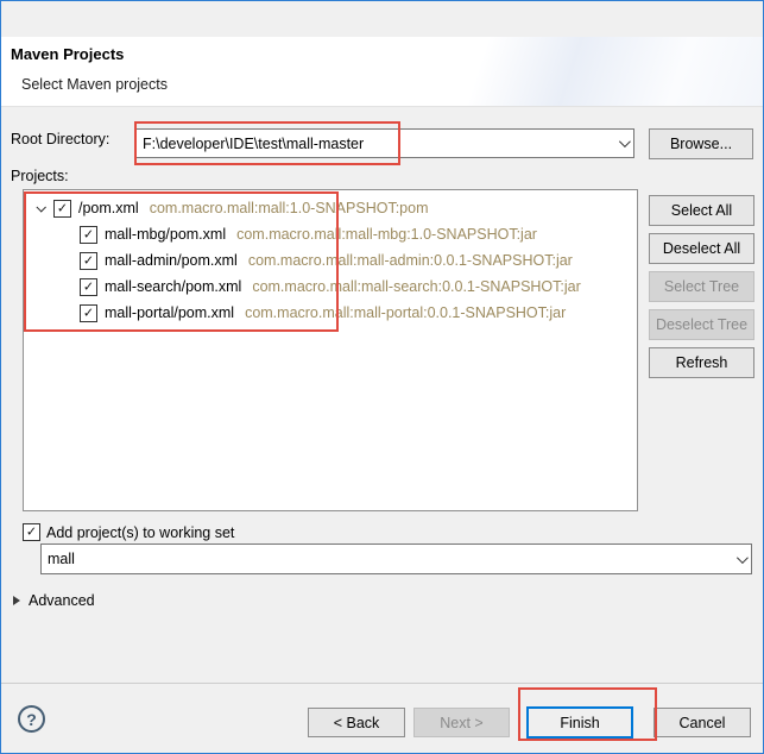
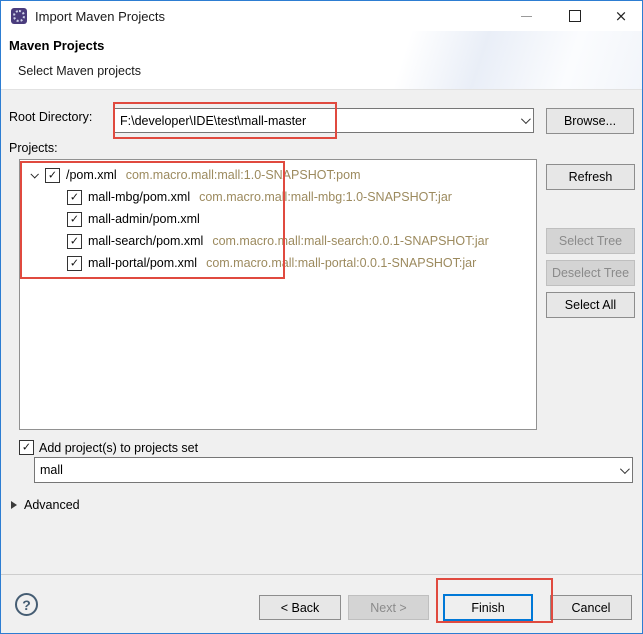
+ Import Maven Projects
+ ×
  Maven Projects
  Select Maven projects
  Root Directory:
  F:\developer\IDE\test\mall-master
  Browse...
  Projects:
  ✓
  /pom.xml
  com.macro.mall:mall:1.0-SNAPSHOT:pom
  ✓
  mall-mbg/pom.xml
  com.macro.mall:mall-mbg:1.0-SNAPSHOT:jar
  ✓
  mall-admin/pom.xml
- com.macro.mall:mall-admin:0.0.1-SNAPSHOT:jar
  ✓
  mall-search/pom.xml
  com.macro.mall:mall-search:0.0.1-SNAPSHOT:jar
  ✓
  mall-portal/pom.xml
  com.macro.mall:mall-portal:0.0.1-SNAPSHOT:jar
- Select All
+ Refresh
- Deselect All
  Select Tree
  Deselect Tree
- Refresh
+ Select All
  ✓
- Add project(s) to working set
+ Add project(s) to projects set
  mall
  Advanced
  ?
  < Back
  Next >
  Finish
  Cancel
